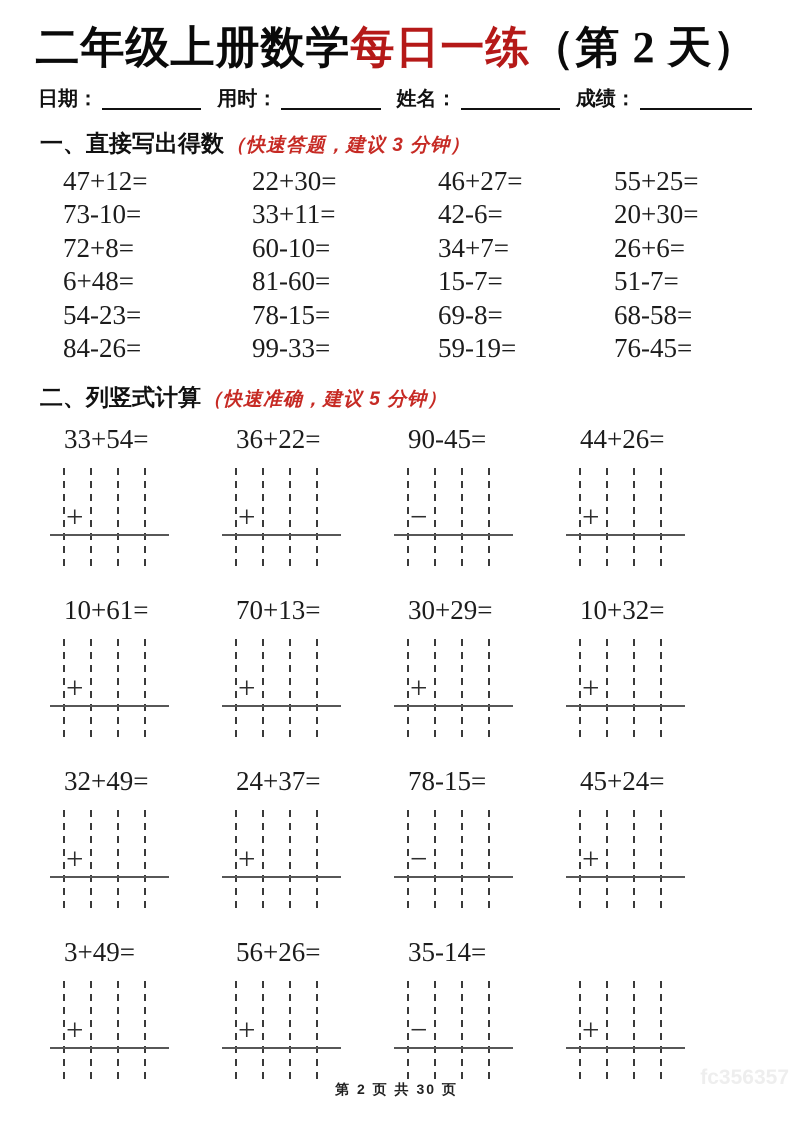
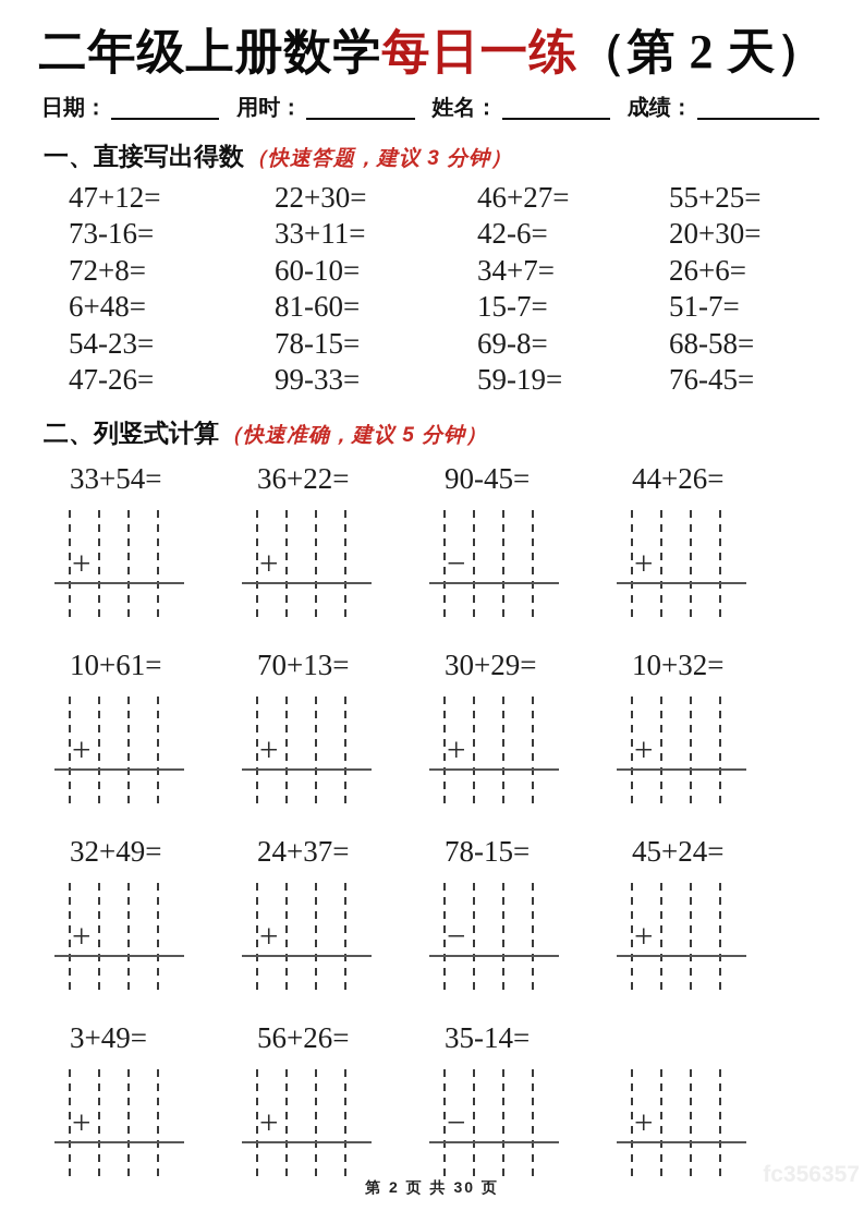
  二年级上册数学每日一练（第 2 天）
  日期：
  用时：
  姓名：
  成绩：
  一、直接写出得数（快速答题，建议 3 分钟）
  47+12=
  22+30=
  46+27=
  55+25=
- 73-10=
+ 73-16=
  33+11=
  42-6=
  20+30=
  72+8=
  60-10=
  34+7=
  26+6=
  6+48=
  81-60=
  15-7=
  51-7=
  54-23=
  78-15=
  69-8=
  68-58=
- 84-26=
+ 47-26=
  99-33=
  59-19=
  76-45=
  二、列竖式计算（快速准确，建议 5 分钟）
  33+54=
  36+22=
  90-45=
  44+26=
  +
  +
  −
  +
  10+61=
  70+13=
  30+29=
  10+32=
  +
  +
  +
  +
  32+49=
  24+37=
  78-15=
  45+24=
  +
  +
  −
  +
  3+49=
  56+26=
  35-14=
  +
  +
  −
  +
  第 2 页 共 30 页
